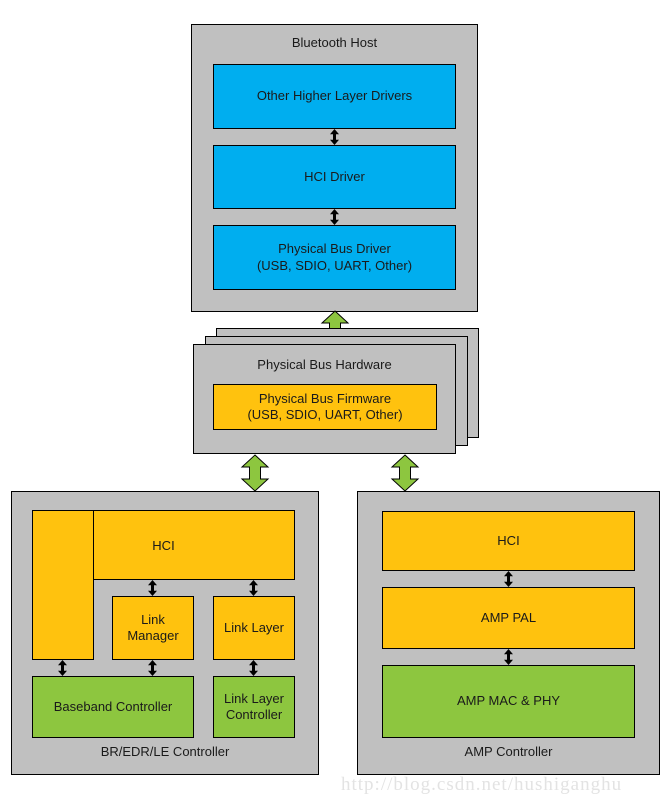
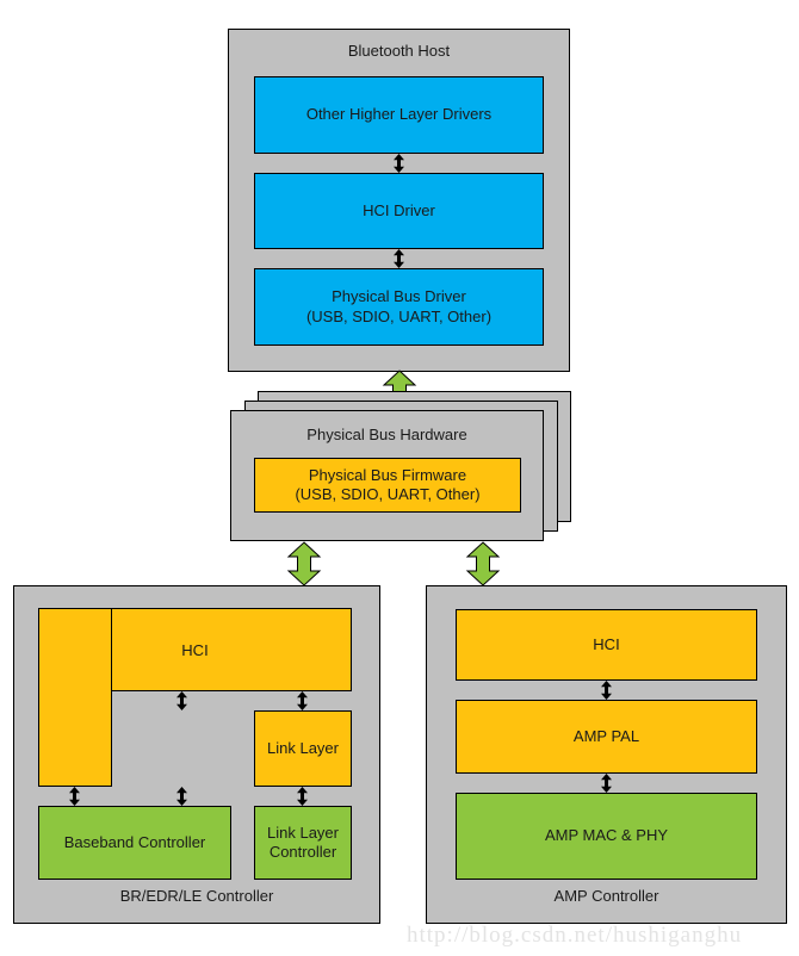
  Bluetooth Host
  Other Higher Layer Drivers
  HCI Driver
  Physical Bus Driver
  (USB, SDIO, UART, Other)
  Physical Bus Hardware
  Physical Bus Firmware
  (USB, SDIO, UART, Other)
  BR/EDR/LE Controller
  HCI
- Link
- Manager
  Link Layer
  Baseband Controller
  Link Layer
  Controller
  AMP Controller
  HCI
  AMP PAL
  AMP MAC & PHY
  http://blog.csdn.net/hushiganghu
